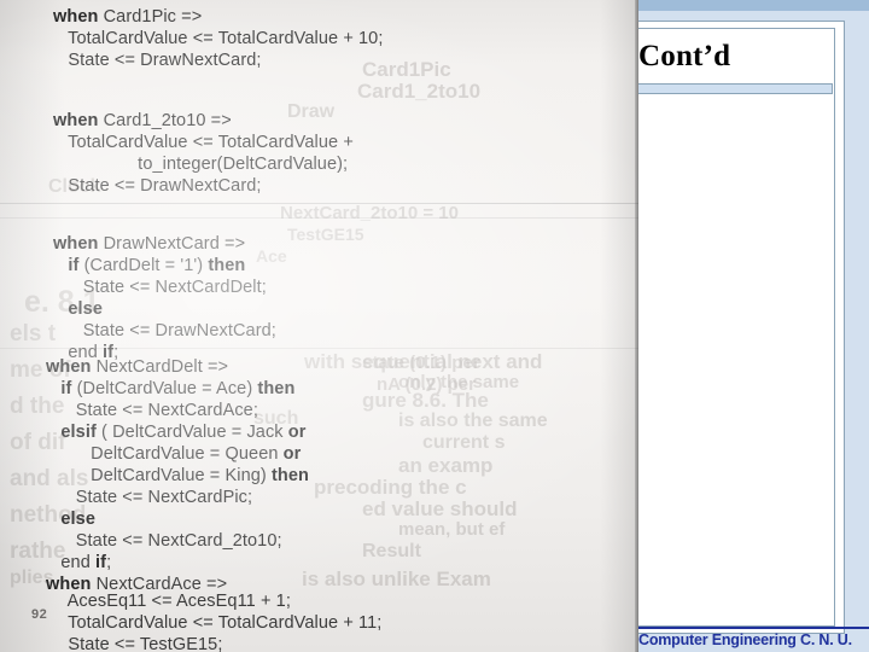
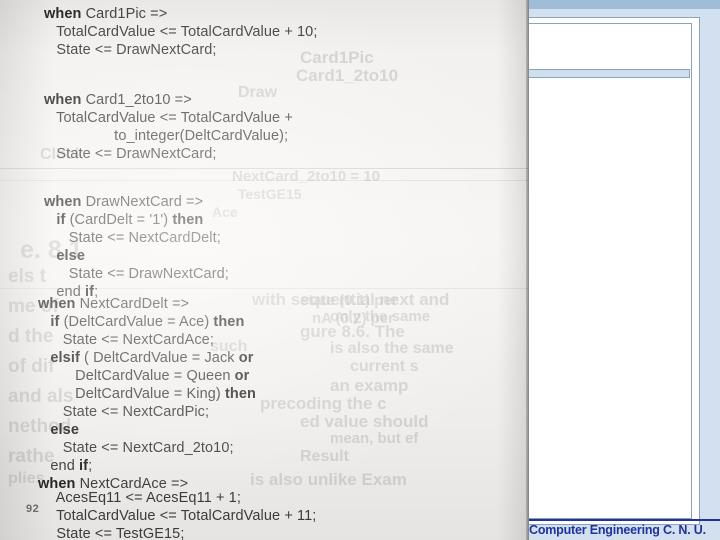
- Cont’d
  Computer Engineering C. N. U.
